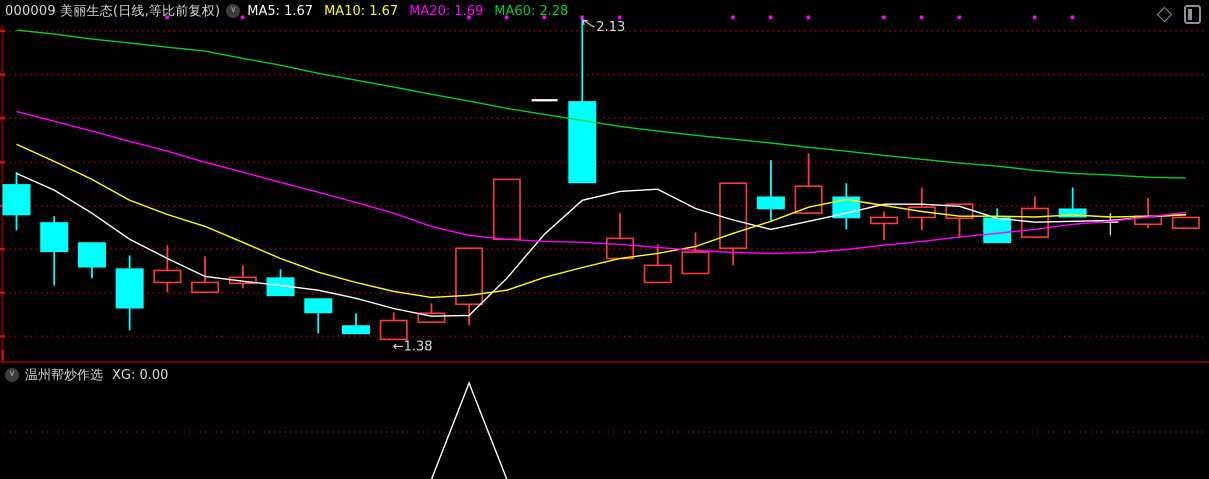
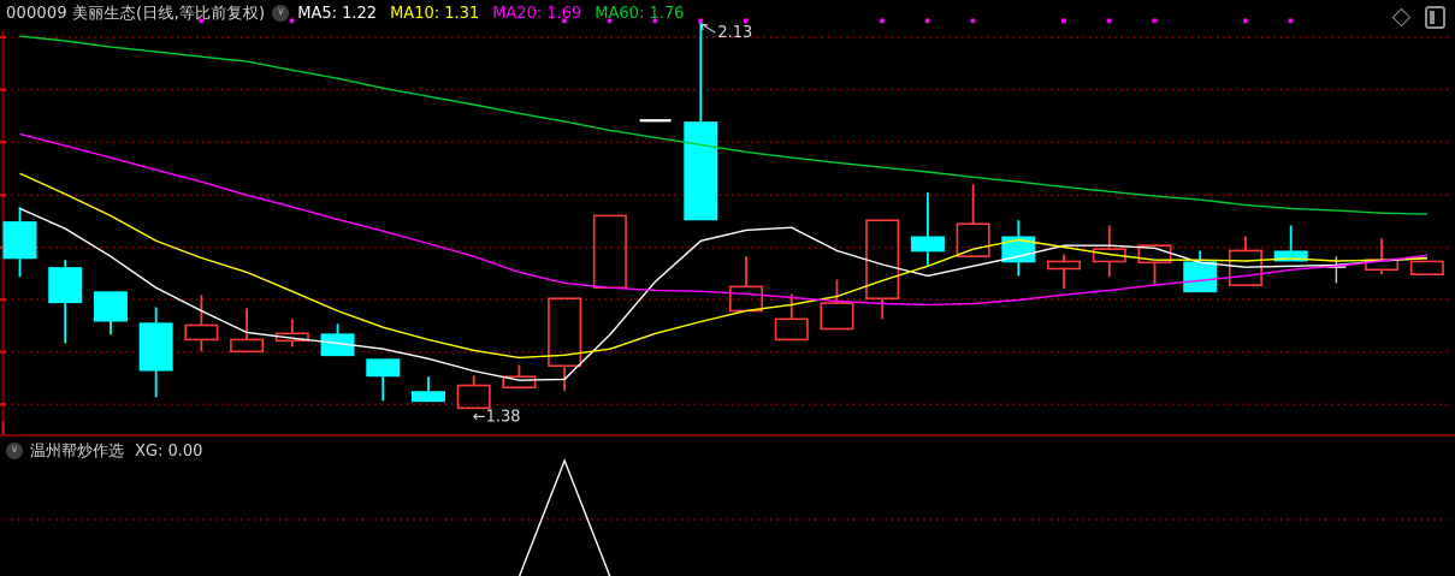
  2.13
  ←1.38
  000009 美丽生态(日线,等比前复权)
  ∨
- MA5: 1.67
+ MA5: 1.22
- MA10: 1.67
+ MA10: 1.31
  MA20: 1.69
- MA60: 2.28
+ MA60: 1.76
  ∨
  温州帮炒作选
  XG: 0.00
